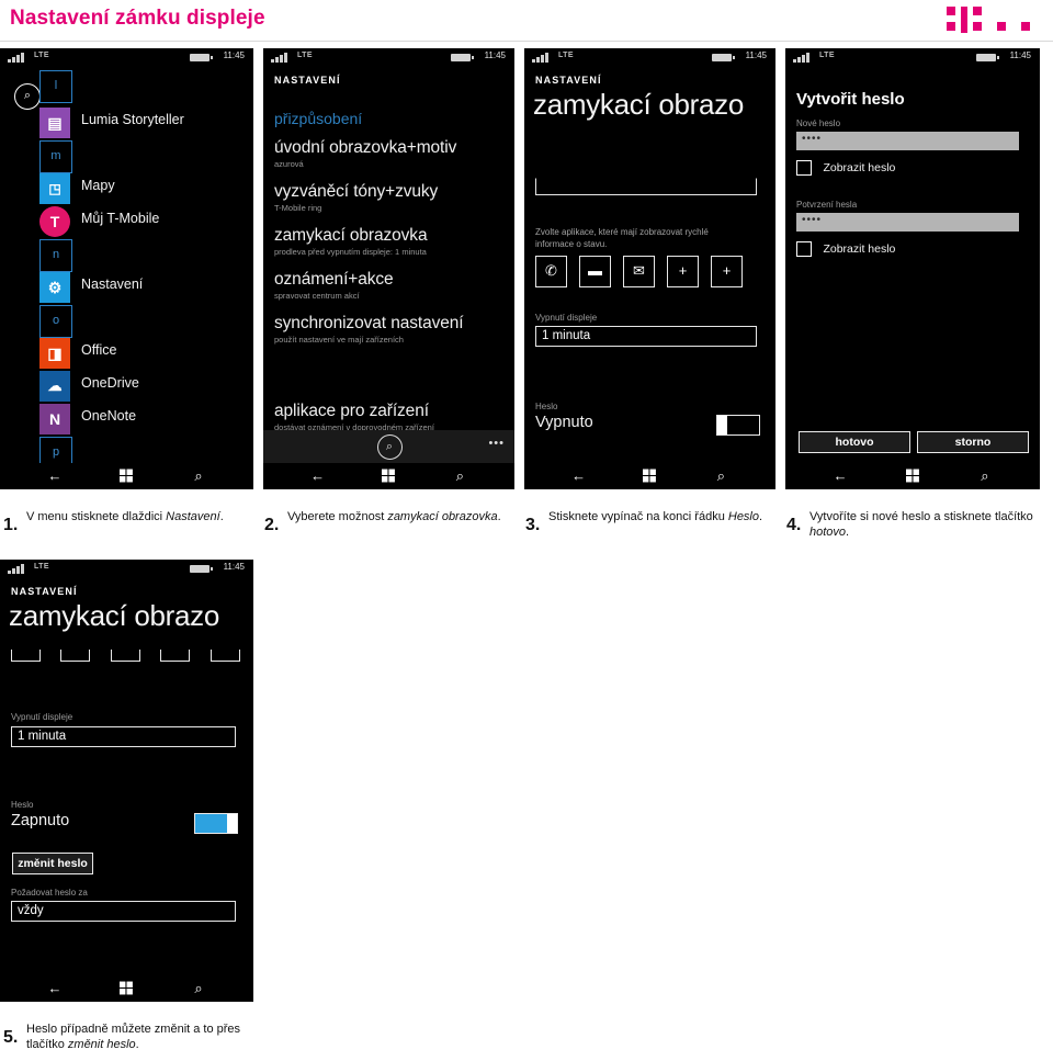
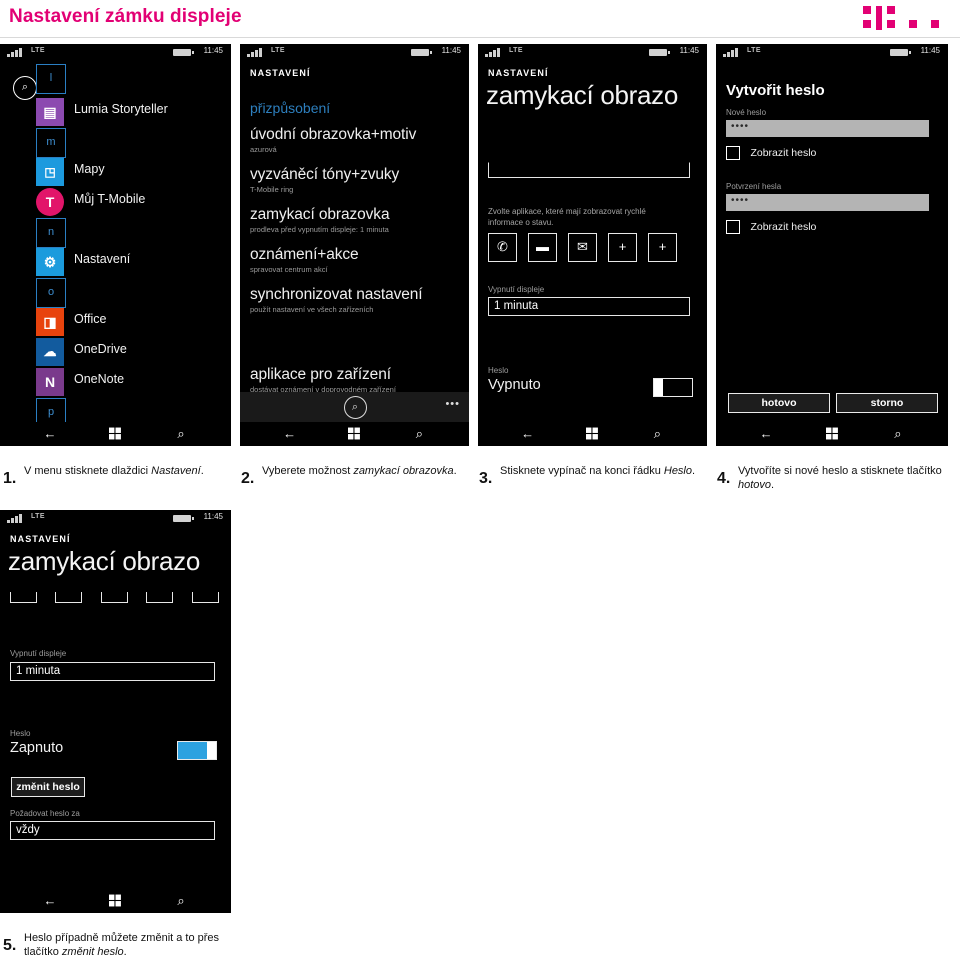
  Nastavení zámku displeje
  11:45
  ⌕
  l
  ▤
  Lumia Storyteller
  m
  ◳
  Mapy
  T
  Můj T-Mobile
  n
  ⚙
  Nastavení
  o
  ◨
  Office
  ☁
  OneDrive
  N
  OneNote
  p
  ←
  ⌕
  11:45
  NASTAVENÍ
  přizpůsobení
  úvodní obrazovka+motiv
  azurová
  vyzváněcí tóny+zvuky
  T-Mobile ring
  zamykací obrazovka
  prodleva před vypnutím displeje: 1 minuta
  oznámení+akce
  spravovat centrum akcí
  synchronizovat nastavení
- použít nastavení ve mají zařízeních
+ použít nastavení ve všech zařízeních
  aplikace pro zařízení
  dostávat oznámení v doprovodném zařízení
  ⌕
  •••
  ←
  ⌕
  11:45
  NASTAVENÍ
  zamykací obrazo
  Zvolte aplikace, které mají zobrazovat rychlé informace o stavu.
  ✆
  ▬
  ✉
  +
  +
  Vypnutí displeje
  1 minuta
  Heslo
  Vypnuto
  ←
  ⌕
  11:45
  Vytvořit heslo
  Nové heslo
  ••••
  Zobrazit heslo
  Potvrzení hesla
  ••••
  Zobrazit heslo
  hotovo
  storno
  ←
  ⌕
  1.
  V menu stisknete dlaždici Nastavení.
  2.
  Vyberete možnost zamykací obrazovka.
  3.
  Stisknete vypínač na konci řádku Heslo.
  4.
  Vytvoříte si nové heslo a stisknete tlačítko hotovo.
  11:45
  NASTAVENÍ
  zamykací obrazo
  Vypnutí displeje
  1 minuta
  Heslo
  Zapnuto
  změnit heslo
  Požadovat heslo za
  vždy
  ←
  ⌕
  5.
  Heslo případně můžete změnit a to přes tlačítko změnit heslo.
